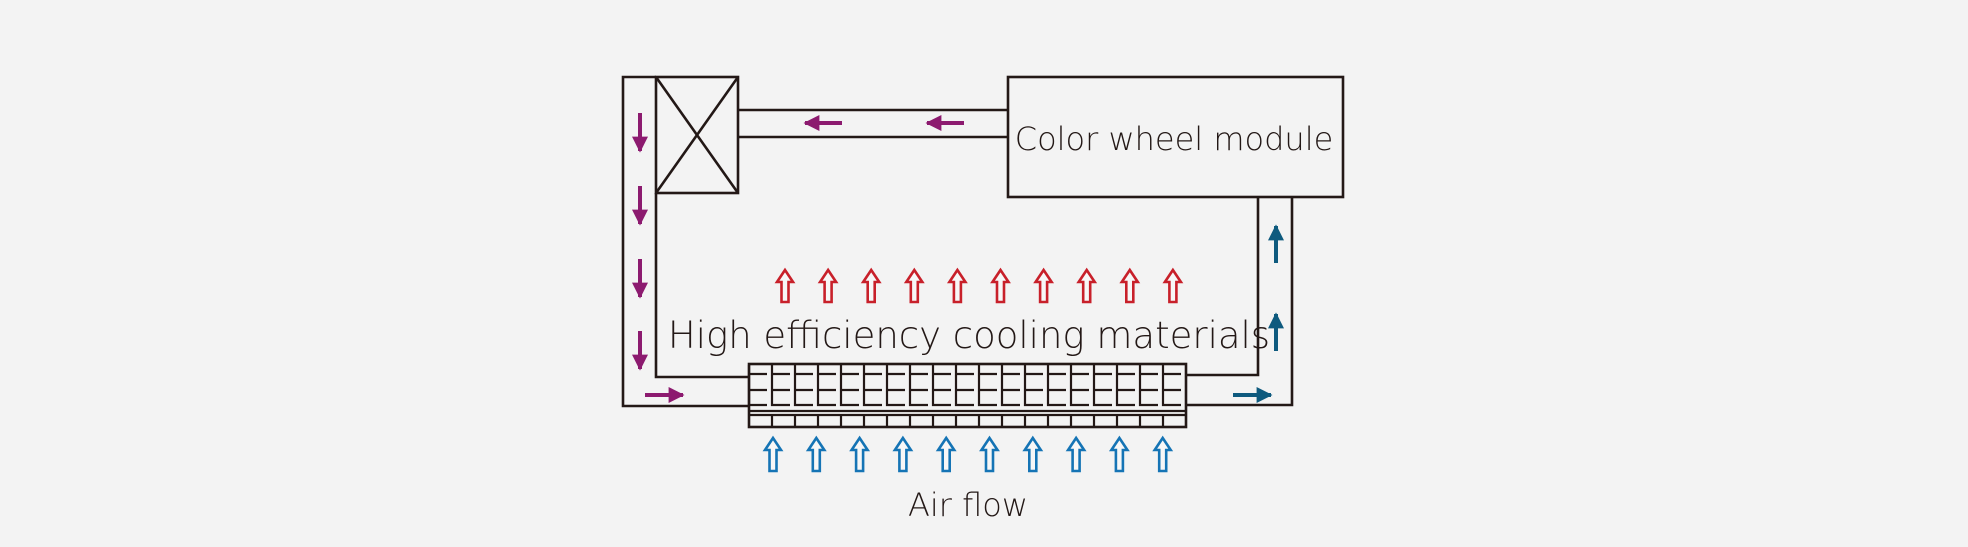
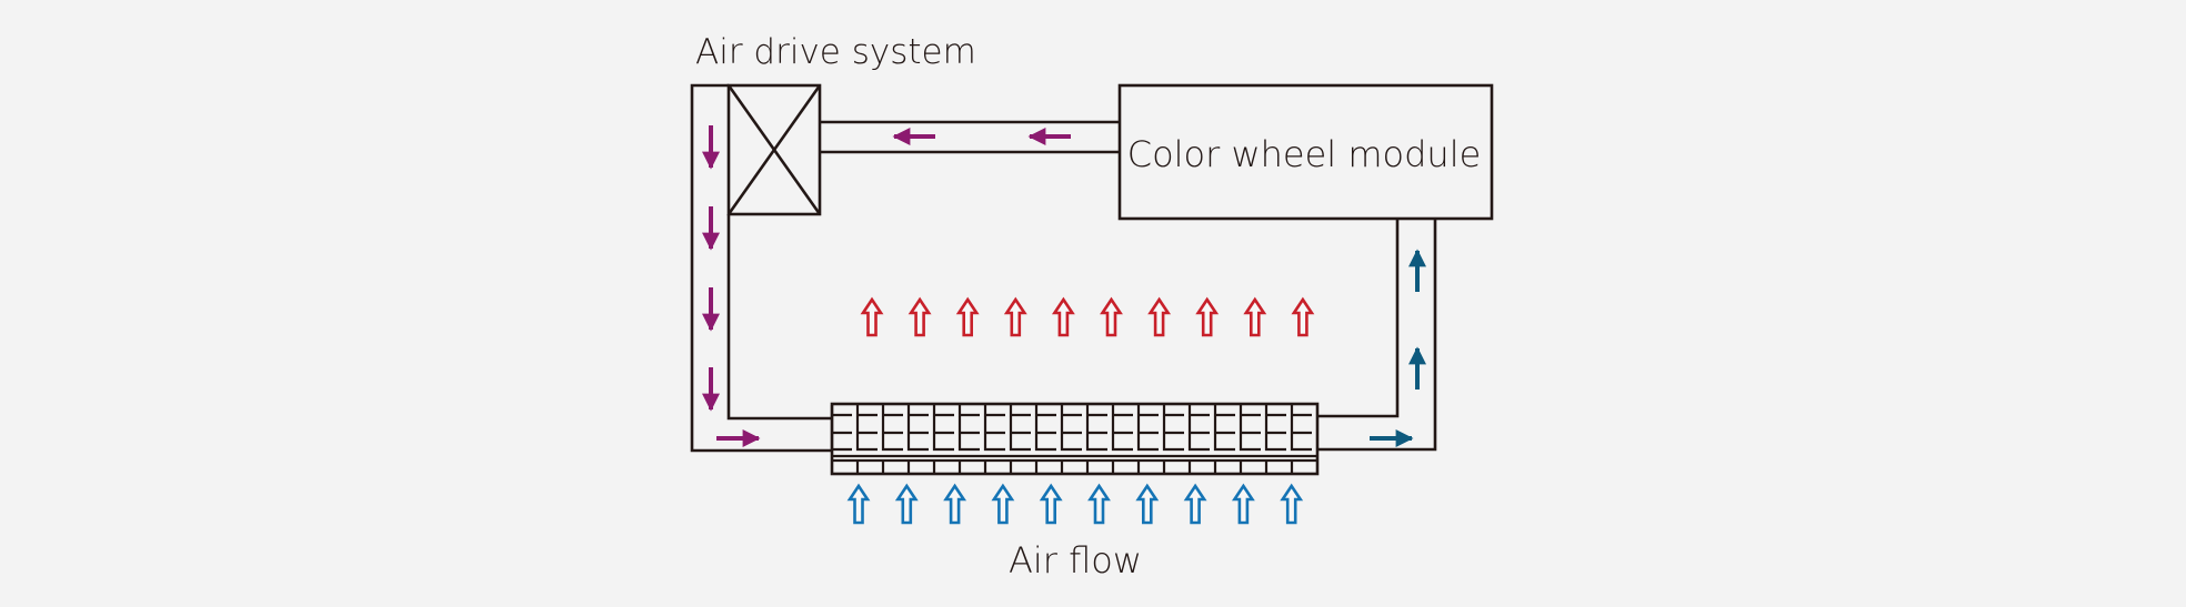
+ Air drive system
  Color wheel module
- High efficiency cooling materials
  Air flow
